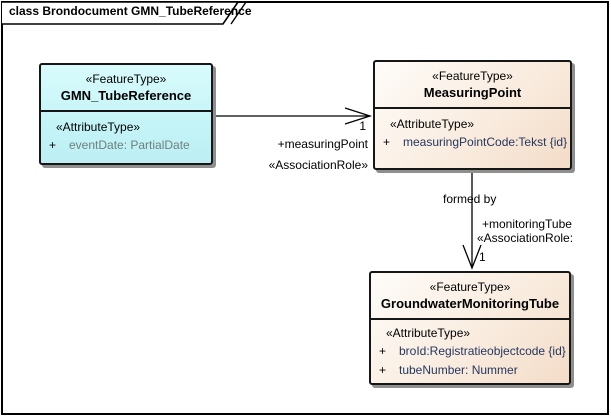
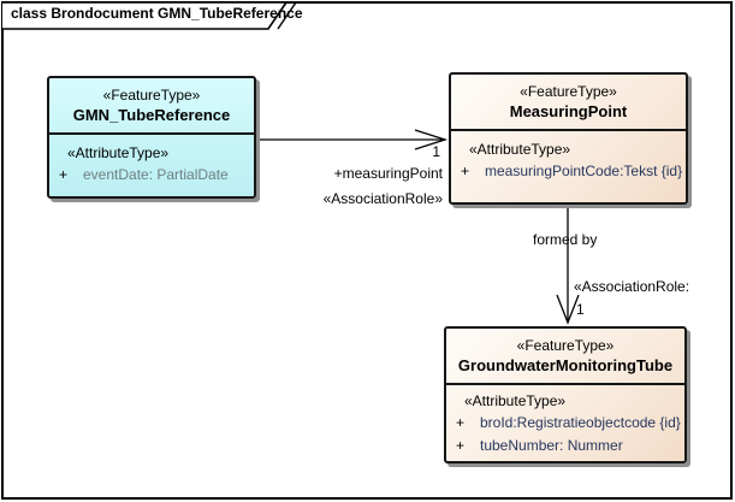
  class Brondocument GMN_TubeReference
  «FeatureType»
  GMN_TubeReference
  «AttributeType»
  + eventDate: PartialDate
  «FeatureType»
  MeasuringPoint
  «AttributeType»
  + measuringPointCode:Tekst {id}
  «FeatureType»
  GroundwaterMonitoringTube
  «AttributeType»
  + broId:Registratieobjectcode {id}
  + tubeNumber: Nummer
  1
  +measuringPoint
  «AssociationRole»
  formed by
- +monitoringTube
  «AssociationRole:
  1
